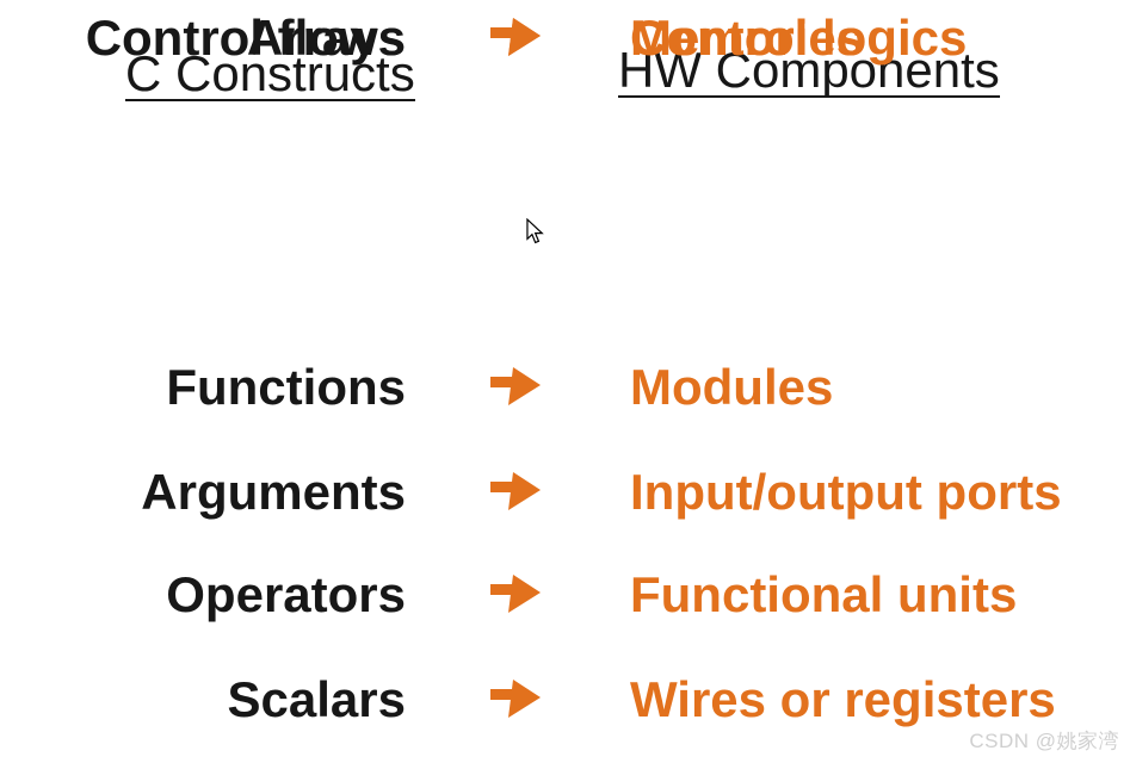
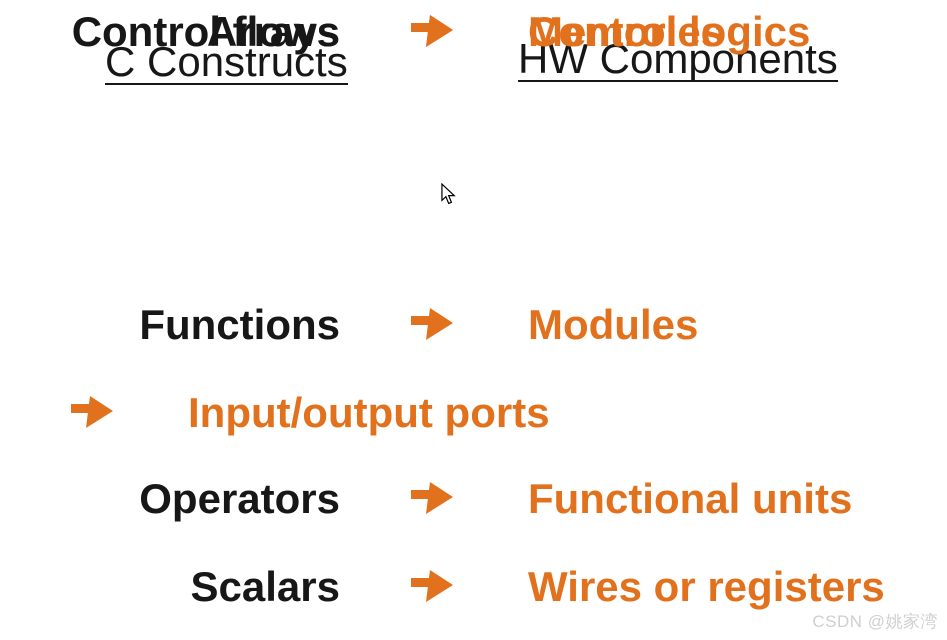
  C Constructs
  HW Components
  Functions
  Modules
- Arguments
  Input/output ports
  Operators
  Functional units
  Scalars
  Wires or registers
  Arrays
  Memories
  Control flows
  Control logics
  CSDN @姚家湾
